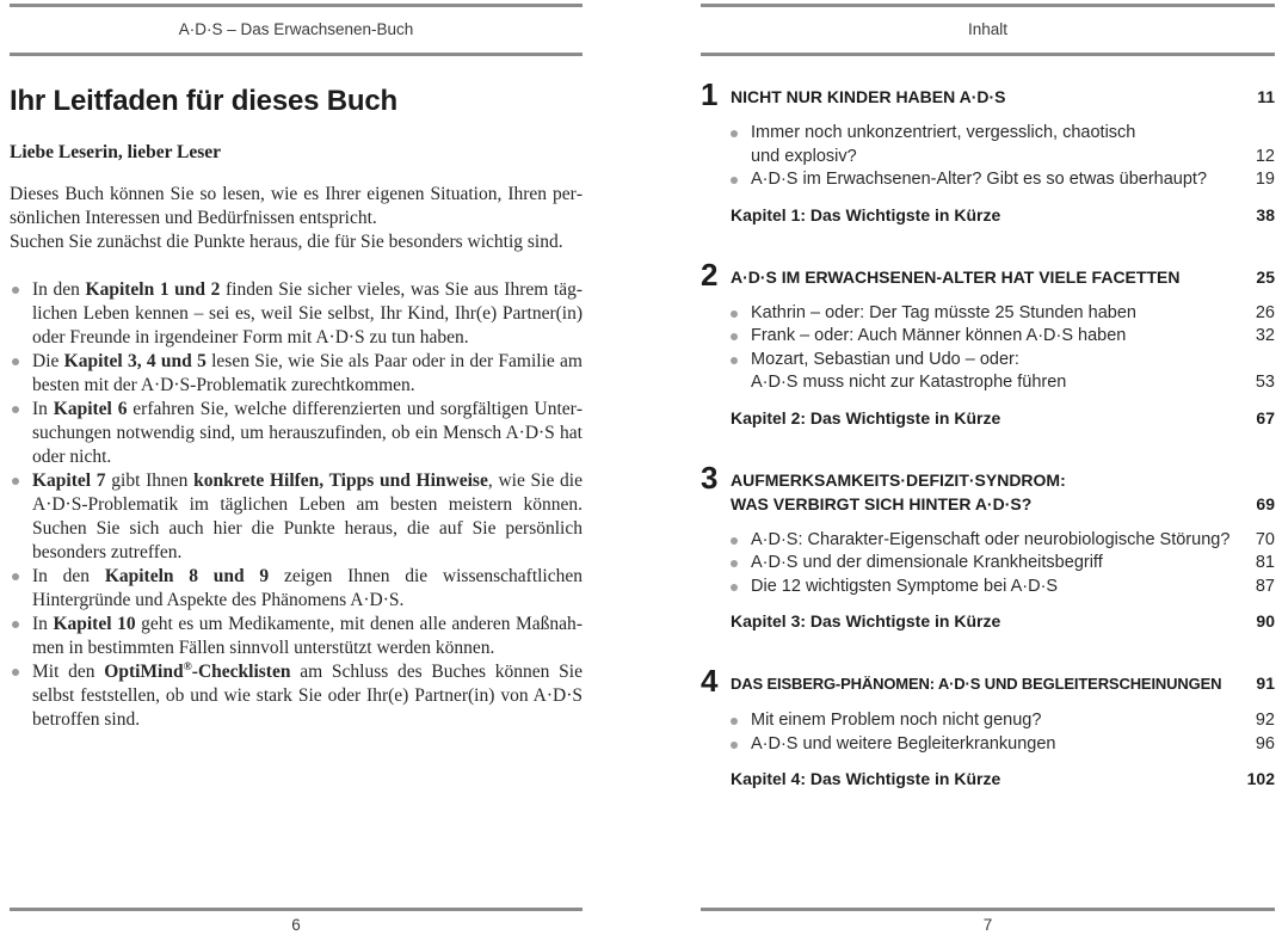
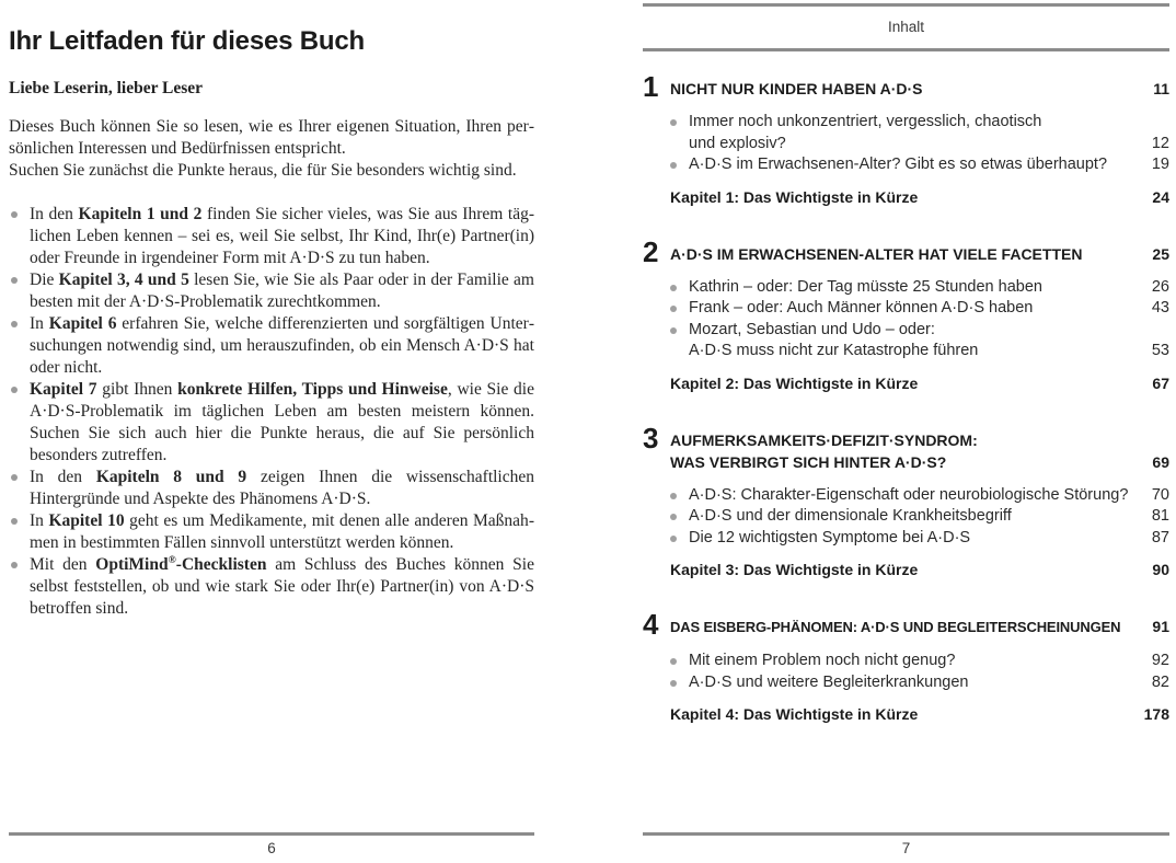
- A·D·S – Das Erwachsenen-Buch
  Ihr Leitfaden für dieses Buch
  Liebe Leserin, lieber Leser
  Dieses Buch können Sie so lesen, wie es Ihrer eigenen Situation, Ihren per­sönlichen Interessen und Bedürfnissen entspricht.
  Suchen Sie zunächst die Punkte heraus, die für Sie besonders wichtig sind.
  In den Kapiteln 1 und 2 finden Sie sicher vieles, was Sie aus Ihrem täg­ichen Leben kennen – sei es, weil Sie selbst, Ihr Kind, Ihr(e) Partner(in) oder Freunde in irgendeiner Form mit A·D·S zu tun haben.
  Die Kapitel 3, 4 und 5 lesen Sie, wie Sie als Paar oder in der Familie am besten mit der A·D·S-Problematik zurechtkommen.
  In Kapitel 6 erfahren Sie, welche differenzierten und sorgfältigen Unter­uchungen notwendig sind, um herauszufinden, ob ein Mensch A·D·S hat oder nicht.
  Kapitel 7 gibt Ihnen konkrete Hilfen, Tipps und Hinweise, wie Sie die A·D·S-Problematik im täglichen Leben am besten meistern können. Suchen Sie sich auch hier die Punkte heraus, die auf Sie persönlich besonders zu­treffen.
  In den Kapiteln 8 und 9 zeigen Ihnen die wissenschaftlichen Hintergründe und Aspekte des Phänomens A·D·S.
  In Kapitel 10 geht es um Medikamente, mit denen alle anderen Maßnah­en in bestimmten Fällen sinnvoll unterstützt werden können.
  Mit den OptiMind®-Checklisten am Schluss des Buches können Sie selbst feststellen, ob und wie stark Sie oder Ihr(e) Partner(in) von A·D·S betroffen sind.
  6
  Inhalt
  1
  NICHT NUR KINDER HABEN A·D·S
  11
  Immer noch unkonzentriert, vergesslich, chaotisch
  und explosiv?
  12
  A·D·S im Erwachsenen-Alter? Gibt es so etwas überhaupt?
  19
  Kapitel 1: Das Wichtigste in Kürze
- 38
+ 24
  2
  A·D·S IM ERWACHSENEN-ALTER HAT VIELE FACETTEN
  25
  Kathrin – oder: Der Tag müsste 25 Stunden haben
  26
  Frank – oder: Auch Männer können A·D·S haben
- 32
+ 43
  Mozart, Sebastian und Udo – oder:
  A·D·S muss nicht zur Katastrophe führen
  53
  Kapitel 2: Das Wichtigste in Kürze
  67
  3
  AUFMERKSAMKEITS·DEFIZIT·SYNDROM:
  WAS VERBIRGT SICH HINTER A·D·S?
  69
  A·D·S: Charakter-Eigenschaft oder neurobiologische Störung?
  70
  A·D·S und der dimensionale Krankheitsbegriff
  81
  Die 12 wichtigsten Symptome bei A·D·S
  87
  Kapitel 3: Das Wichtigste in Kürze
  90
  4
  DAS EISBERG-PHÄNOMEN: A·D·S UND BEGLEITERSCHEINUNGEN
  91
  Mit einem Problem noch nicht genug?
  92
  A·D·S und weitere Begleiterkrankungen
- 96
+ 82
  Kapitel 4: Das Wichtigste in Kürze
- 102
+ 178
  7
